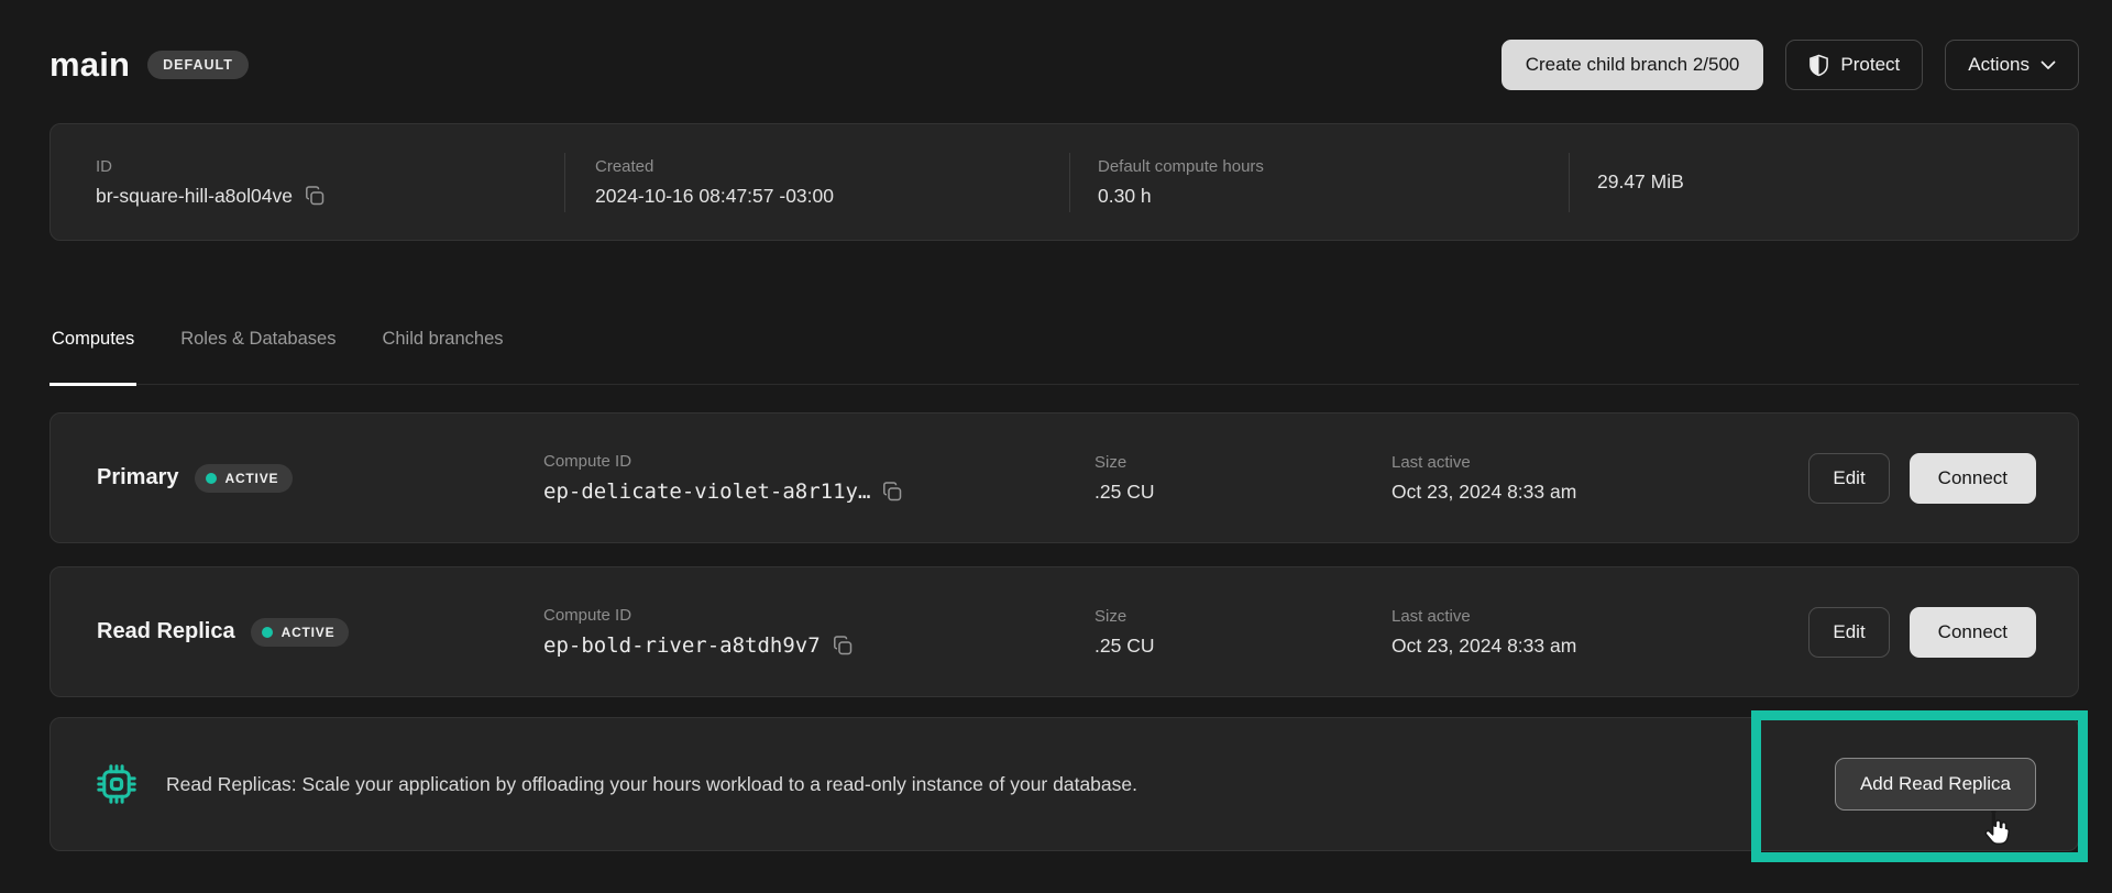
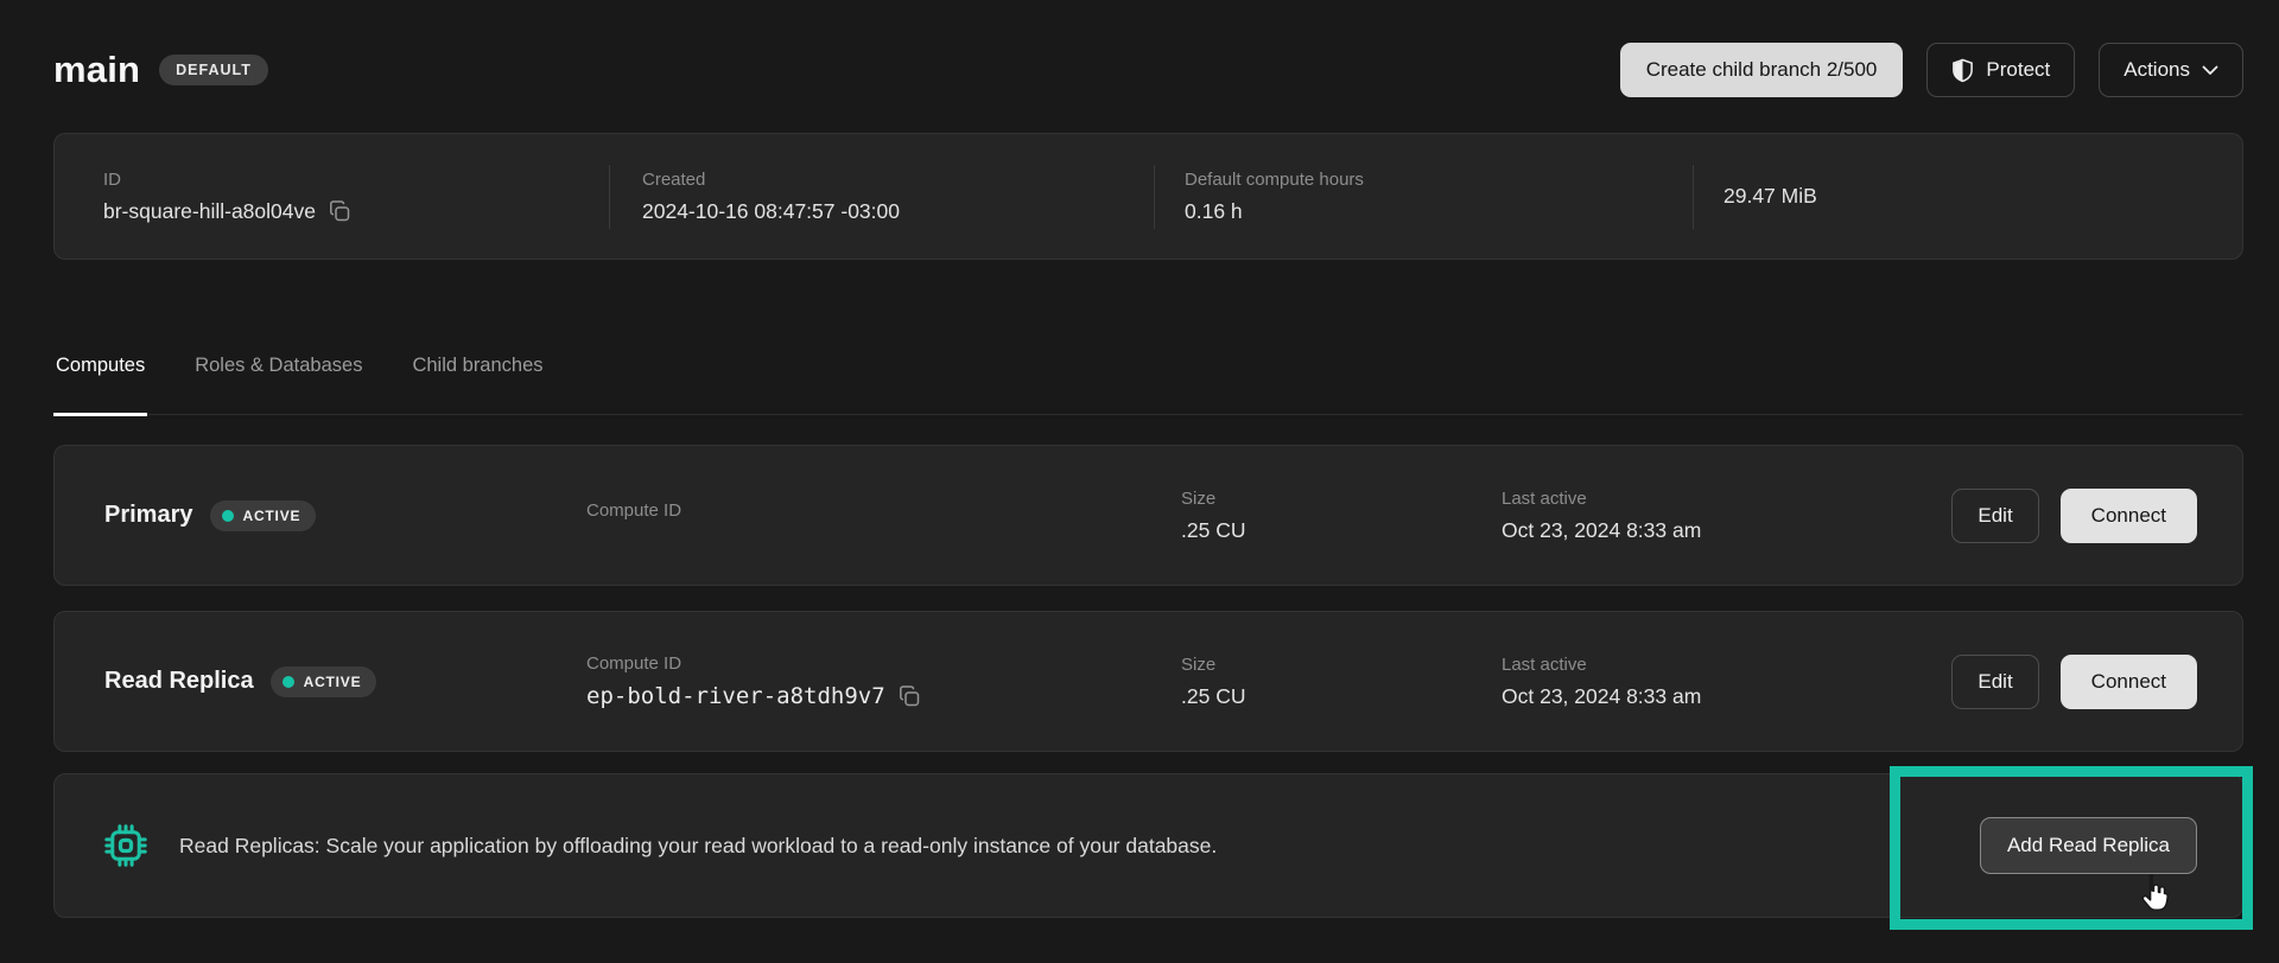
  main
  DEFAULT
  Create child branch 2/500
  Protect
  Actions
  ID
  br-square-hill-a8ol04ve
  Created
  2024-10-16 08:47:57 -03:00
  Default compute hours
- 0.30 h
+ 0.16 h
  29.47 MiB
  Computes
  Roles & Databases
  Child branches
  Primary
  ACTIVE
  Compute ID
- ep-delicate-violet-a8r11y…
  Size
  .25 CU
  Last active
  Oct 23, 2024 8:33 am
  Edit
  Connect
  Read Replica
  ACTIVE
  Compute ID
  ep-bold-river-a8tdh9v7
  Size
  .25 CU
  Last active
  Oct 23, 2024 8:33 am
  Edit
  Connect
- Read Replicas: Scale your application by offloading your hours workload to a read-only instance of your database.
+ Read Replicas: Scale your application by offloading your read workload to a read-only instance of your database.
  Add Read Replica
